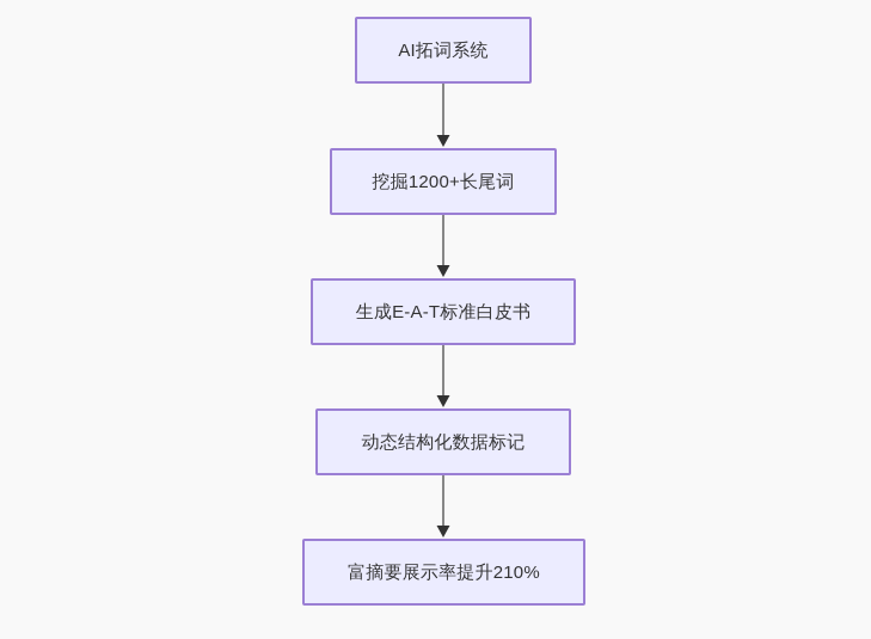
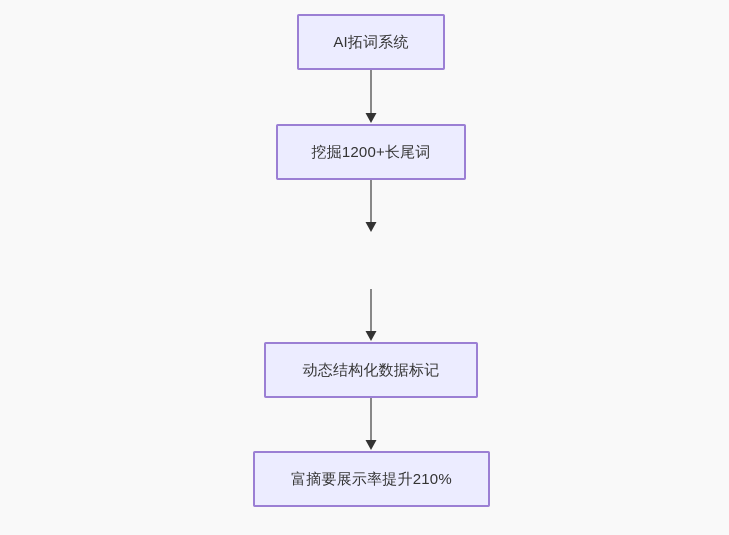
  AI拓词系统
  挖掘1200+长尾词
- 生成E-A-T标准白皮书
  动态结构化数据标记
  富摘要展示率提升210%
